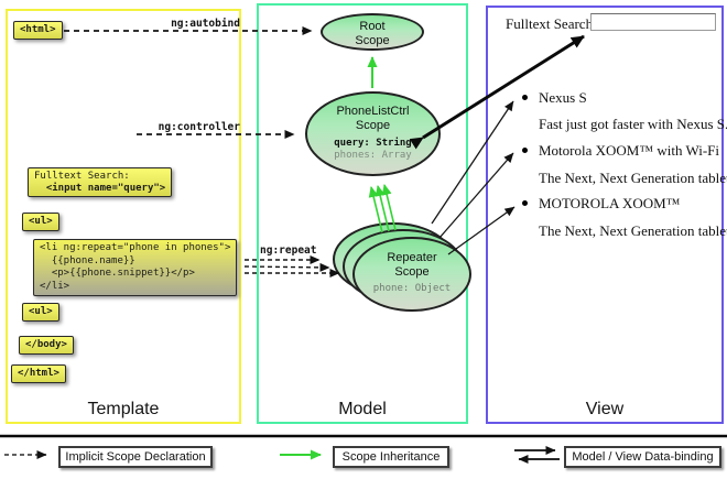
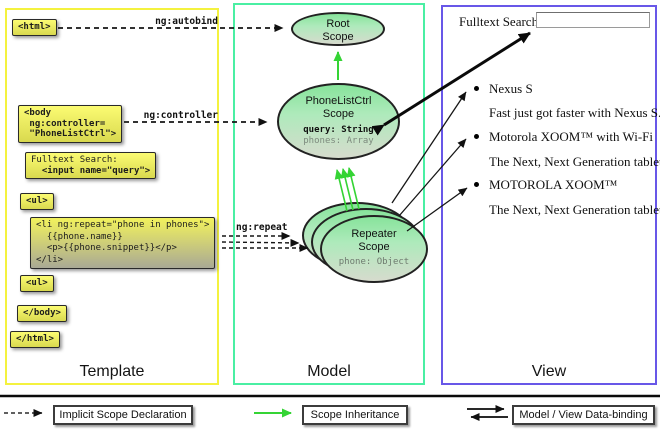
  Template
  Model
  View
  <html>
+ <body
+ ng:controller=
+ "PhoneListCtrl">
  Fulltext Search:
  <input name="query">
  <ul>
  <li ng:repeat="phone in phones">
  {{phone.name}}
  <p>{{phone.snippet}}</p>
  </li>
  <ul>
  </body>
  </html>
  ng:autobind
  ng:controller
  ng:repeat
  Root
  Scope
  PhoneListCtrl
  Scope
  query: String
  phones: Array
  Repeater
  Scope
  phone: Object
  Fulltext Search
  Nexus S
  Fast just got faster with Nexus S
  Motorola XOOM™ with Wi-Fi
  The Next, Next Generation table
  MOTOROLA XOOM™
  The Next, Next Generation table
  Implicit Scope Declaration
  Scope Inheritance
  Model / View Data-binding
